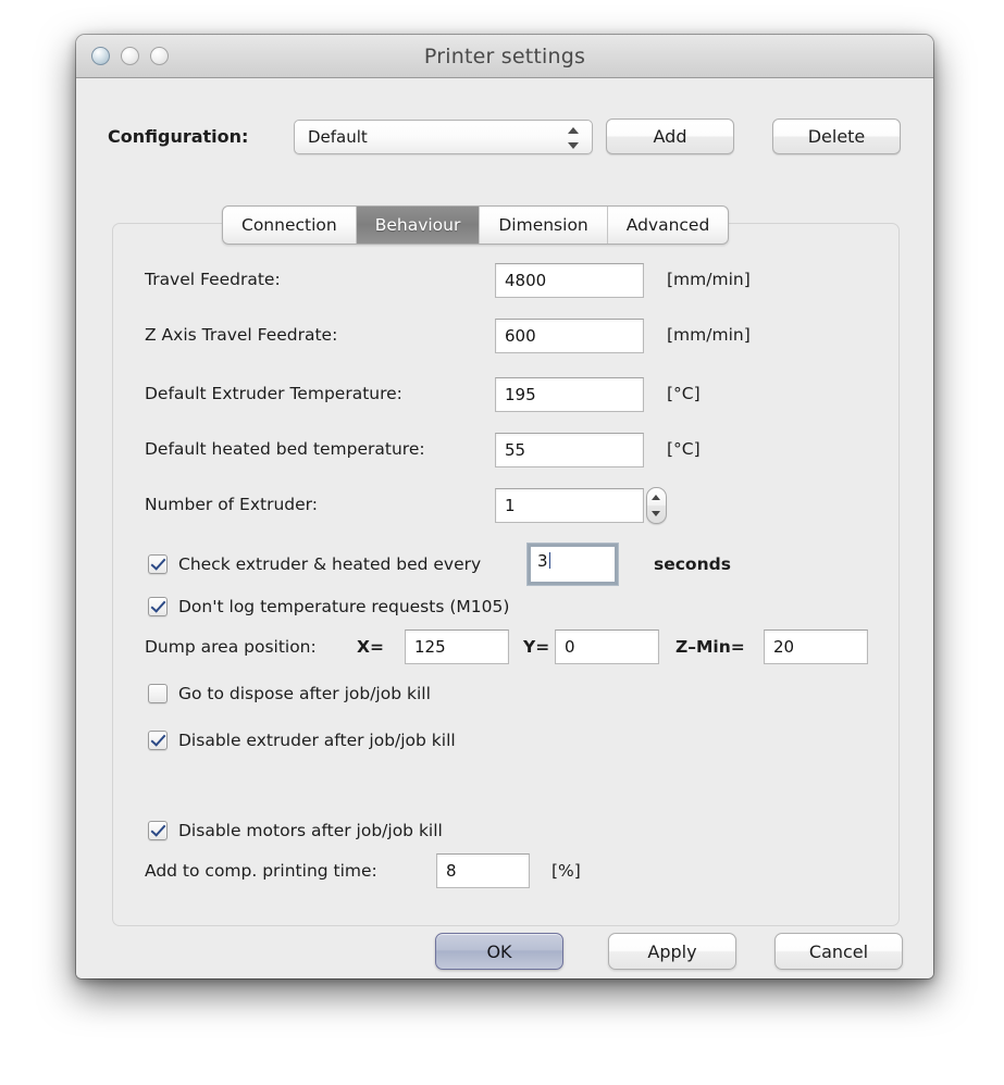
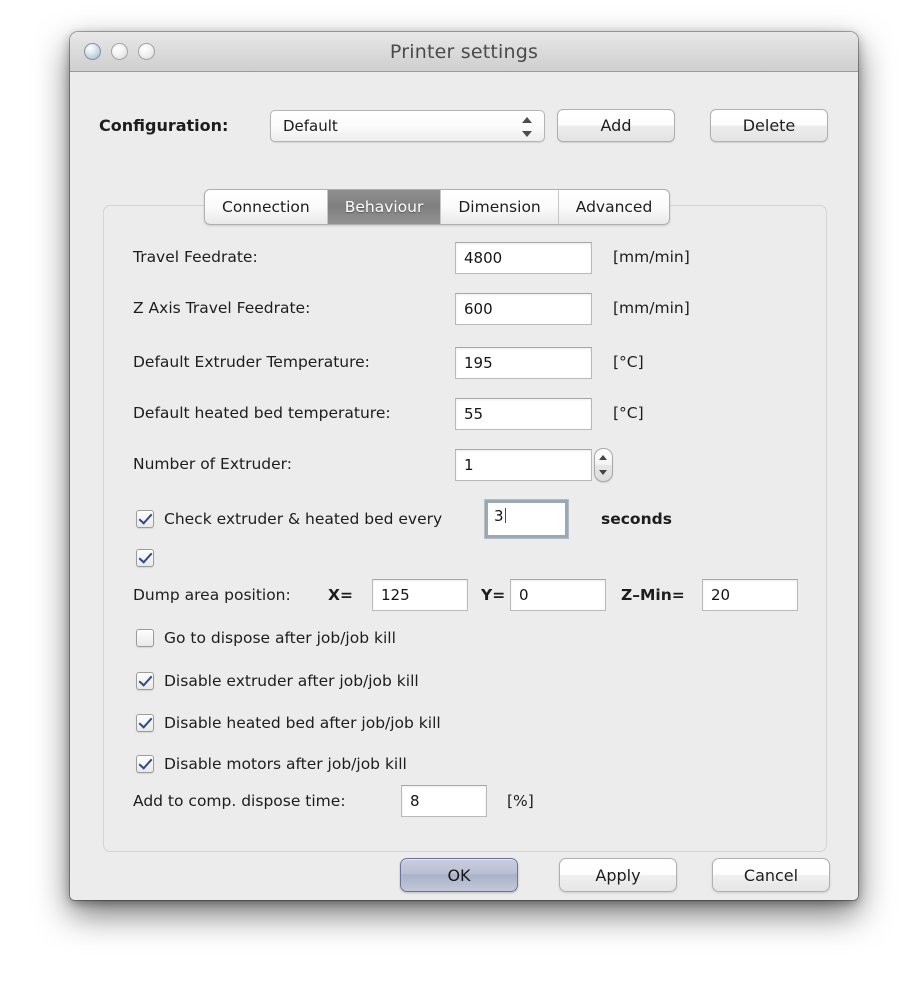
  Printer settings
  Configuration:
  Default
  Add
  Delete
  Connection
  Behaviour
  Dimension
  Advanced
  Travel Feedrate:
  4800
  [mm/min]
  Z Axis Travel Feedrate:
  600
  [mm/min]
  Default Extruder Temperature:
  195
  [°C]
  Default heated bed temperature:
  55
  [°C]
  Number of Extruder:
  1
  Check extruder & heated bed every
  3
  seconds
- Don't log temperature requests (M105)
  Dump area position:
  X=
  125
  Y=
  0
  Z–Min=
  20
  Go to dispose after job/job kill
  Disable extruder after job/job kill
+ Disable heated bed after job/job kill
  Disable motors after job/job kill
- Add to comp. printing time:
+ Add to comp. dispose time:
  8
  [%]
  OK
  Apply
  Cancel
